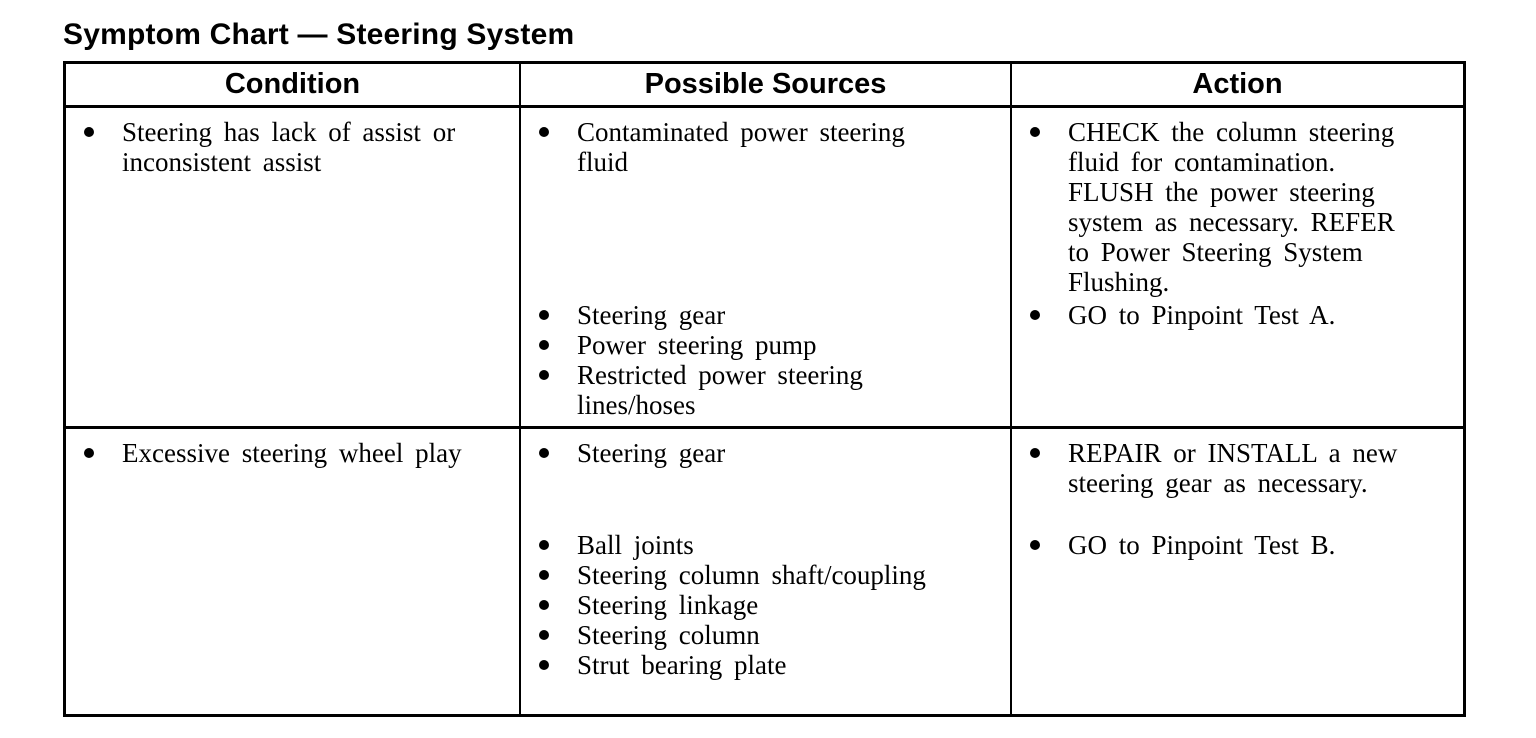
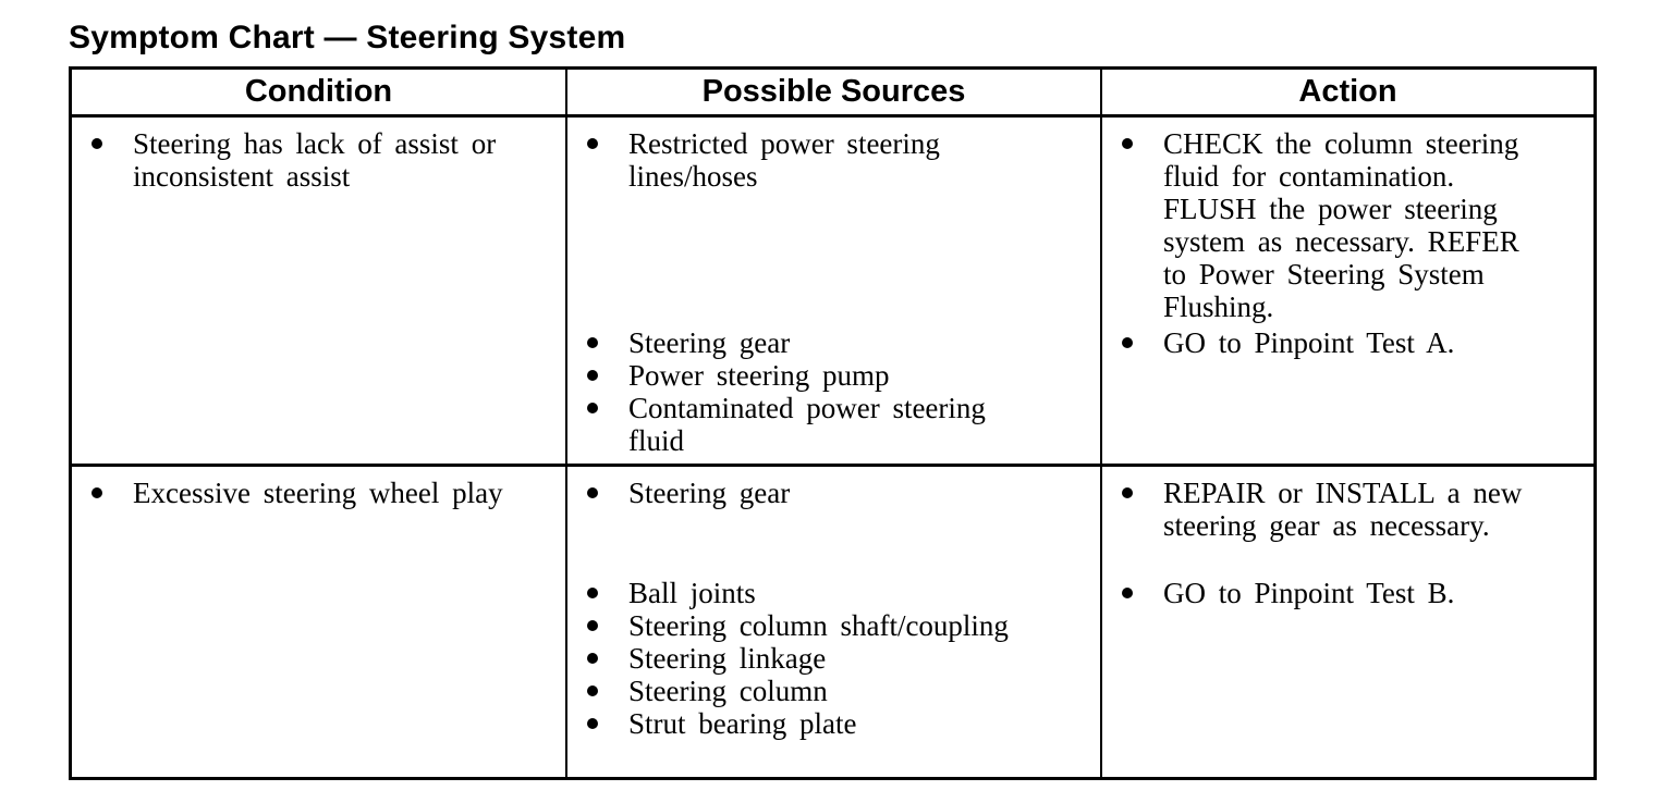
  Symptom Chart — Steering System
  Condition
  Possible Sources
  Action
  Steering has lack of assist or inconsistent assist
- Contaminated power steering fluid
+ Restricted power steering lines/hoses
  Steering gear
  Power steering pump
- Restricted power steering lines/hoses
+ Contaminated power steering fluid
  CHECK the column steering fluid for contamination. FLUSH the power steering system as necessary. REFER to Power Steering System Flushing.
  GO to Pinpoint Test A.
  Excessive steering wheel play
  Steering gear
  Ball joints
  Steering column shaft/coupling
  Steering linkage
  Steering column
  Strut bearing plate
  REPAIR or INSTALL a new steering gear as necessary.
  GO to Pinpoint Test B.
